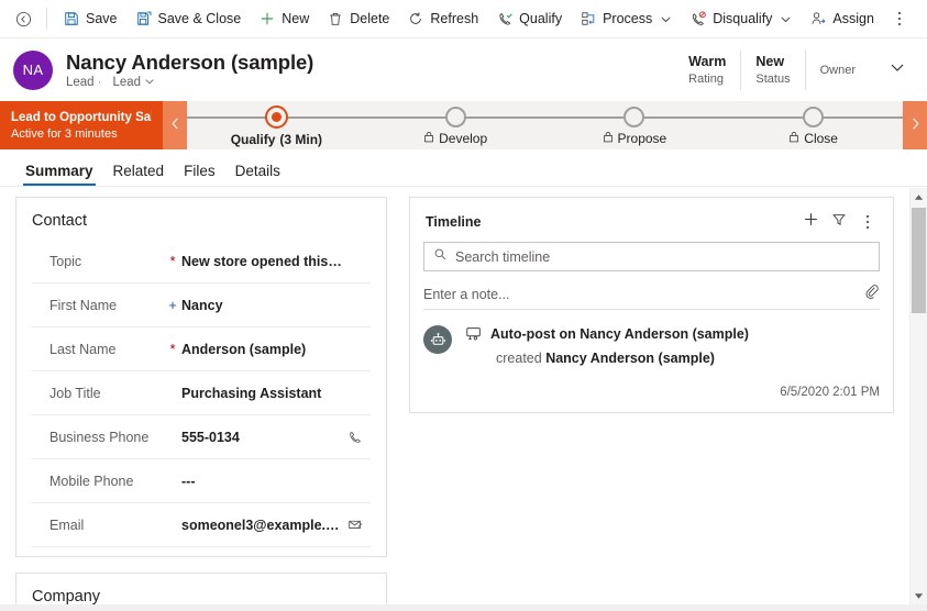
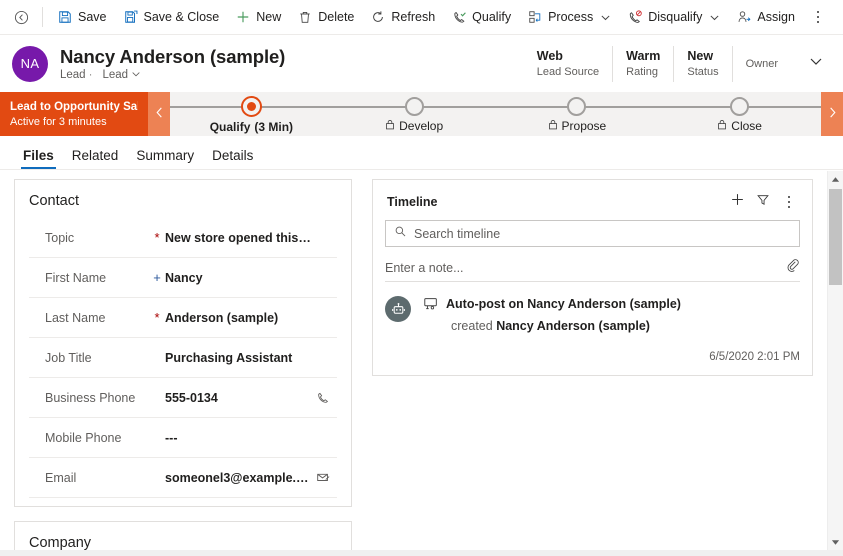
  Save
  Save & Close
  New
  Delete
  Refresh
  Qualify
  Process
  Disqualify
  Assign
  NA
  Nancy Anderson (sample)
  Lead
  ·
  Lead
+ Web
+ Lead Source
  Warm
  Rating
  New
  Status
  Owner
  Lead to Opportunity Sa
  Active for 3 minutes
  Qualify
  (3 Min)
  Develop
  Propose
  Close
- Summary
+ Files
  Related
- Files
+ Summary
  Details
  Contact
  Topic
  *
  New store opened this y
  First Name
  +
  Nancy
  Last Name
  *
  Anderson (sample)
  Job Title
  Purchasing Assistant
  Business Phone
  555-0134
  Mobile Phone
  ---
  Email
  someonel3@example.co
  Company
  Timeline
  Search timeline
  Enter a note...
  Auto-post on Nancy Anderson (sample)
  created Nancy Anderson (sample)
  6/5/2020 2:01 PM
